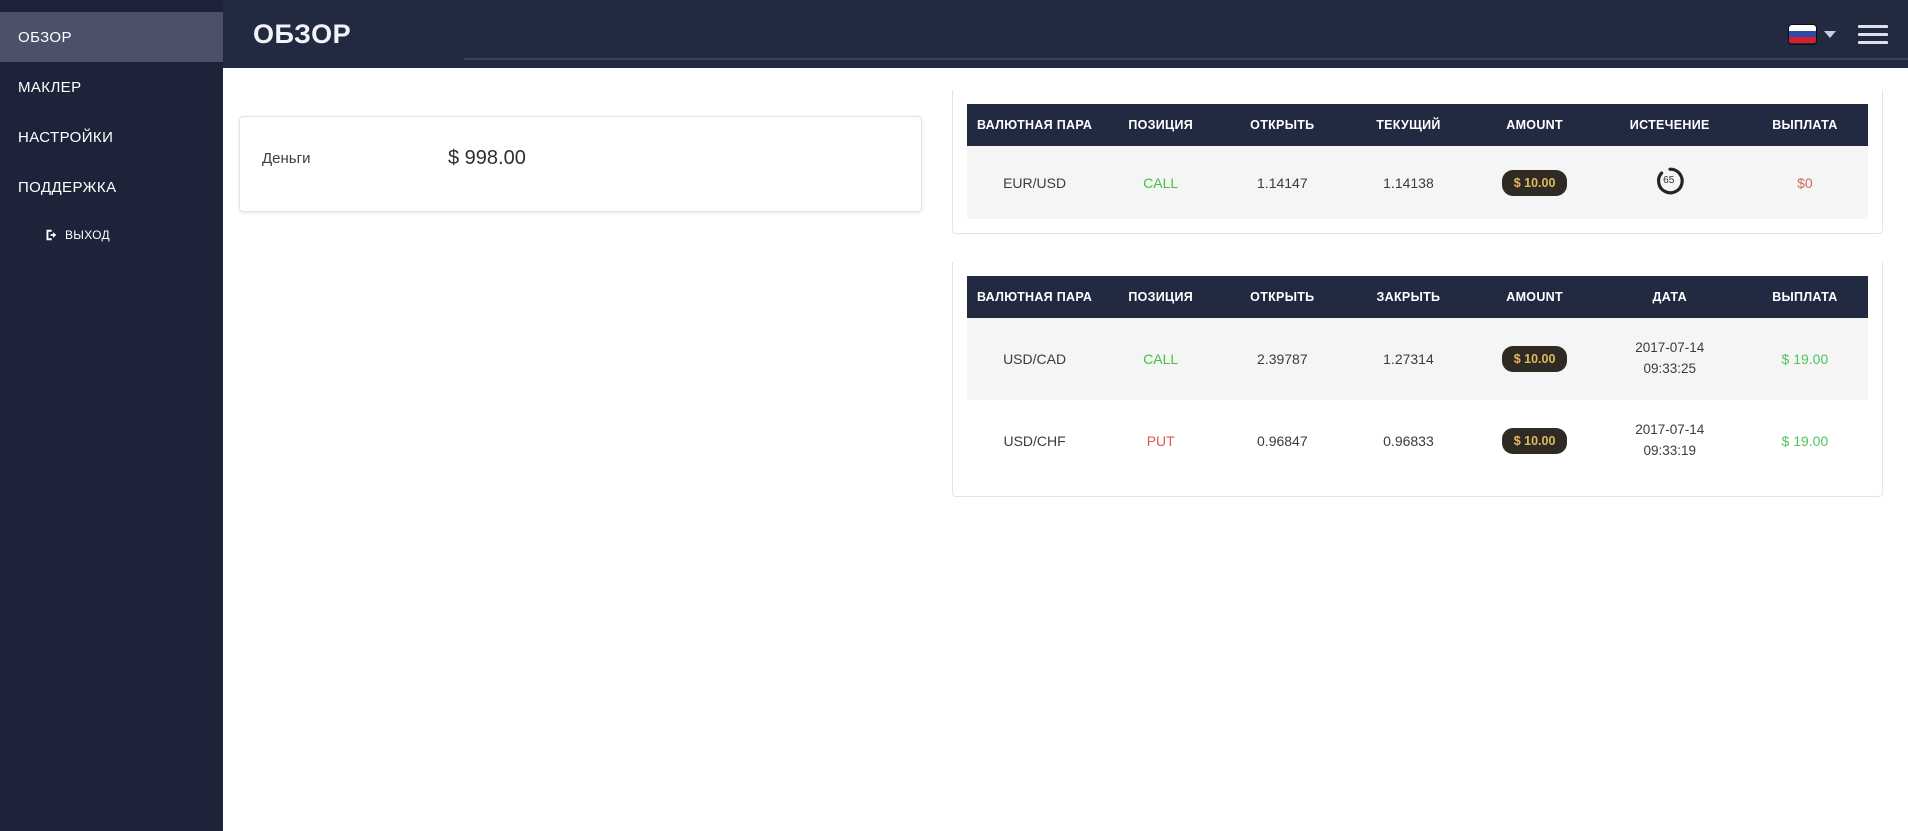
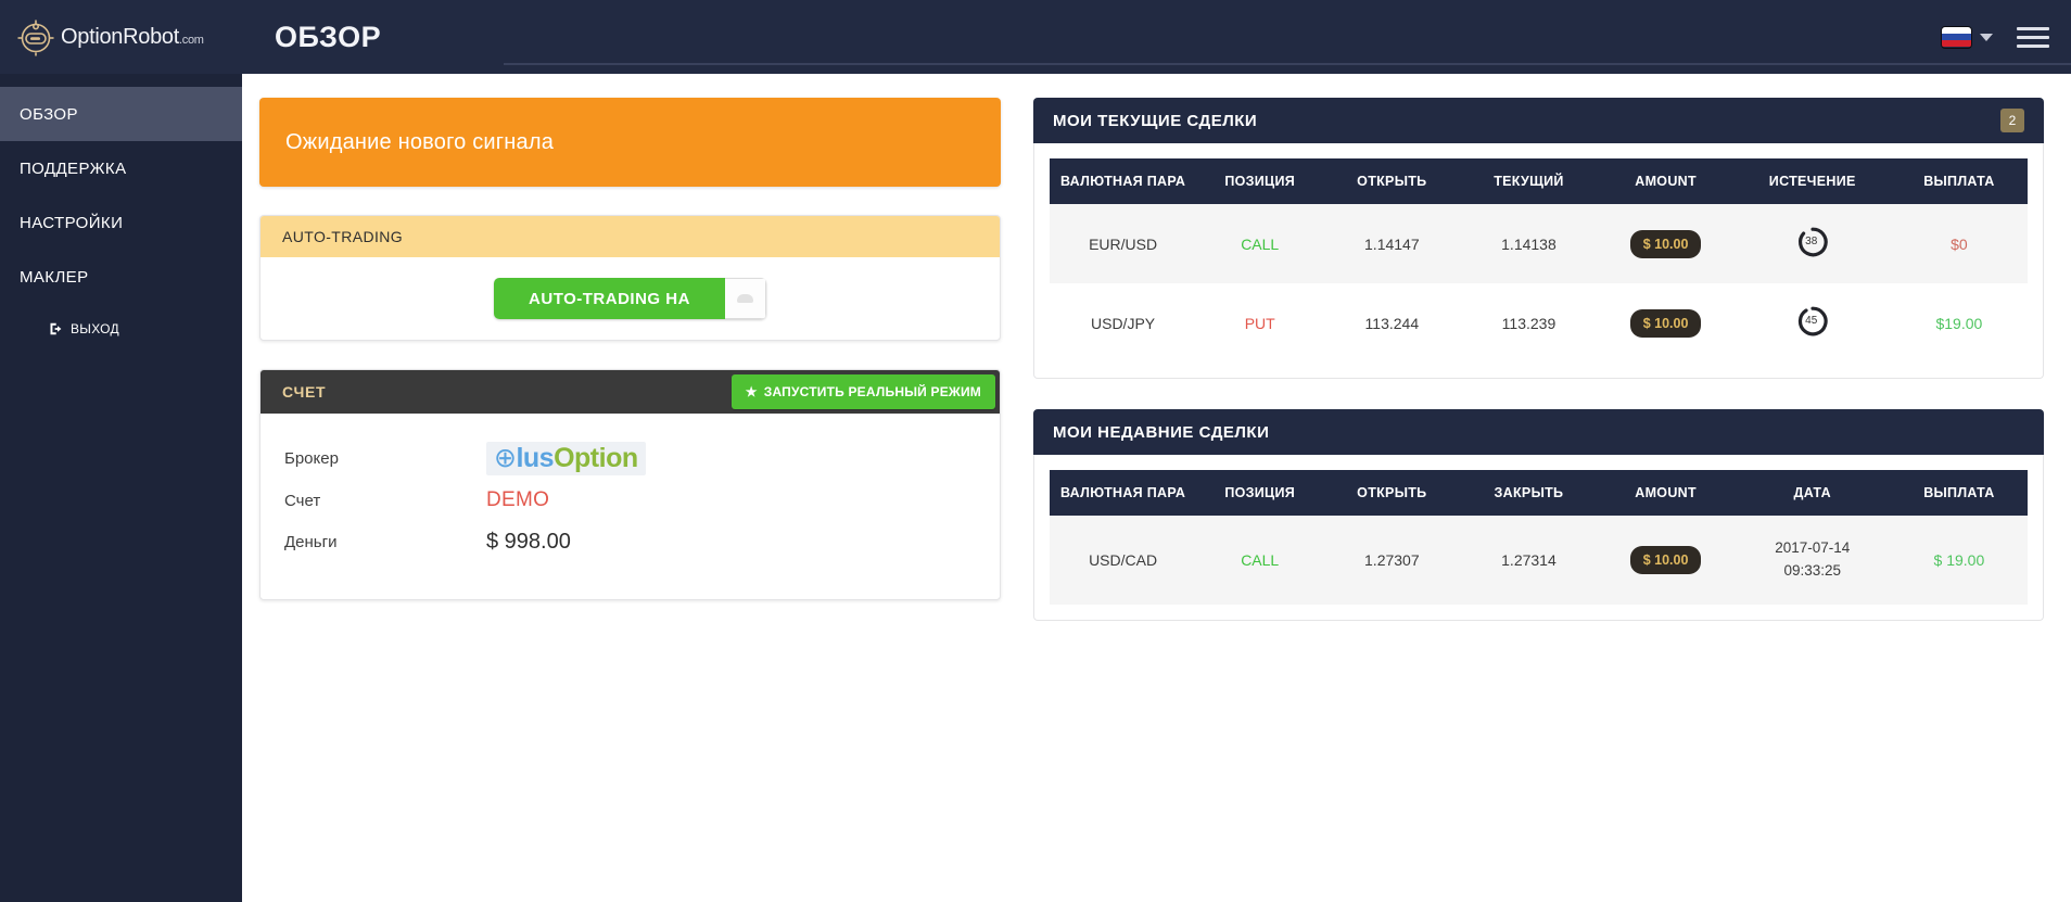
+ OptionRobot.com
  ОБЗОР
- МАКЛЕР
+ ПОДДЕРЖКА
  НАСТРОЙКИ
- ПОДДЕРЖКА
+ МАКЛЕР
  ВЫХОД
  ОБЗОР
+ Ожидание нового сигнала
+ AUTO-TRADING
+ AUTO-TRADING НА
+ СЧЕТ
+ ★
+ ЗАПУСТИТЬ РЕАЛЬНЫЙ РЕЖИМ
+ Брокер
+ ⊕
+ lus
+ Option
+ Счет
+ DEMO
  Деньги
  $ 998.00
+ МОИ ТЕКУЩИЕ СДЕЛКИ
+ 2
  ВАЛЮТНАЯ ПАРА	ПОЗИЦИЯ	ОТКРЫТЬ	ТЕКУЩИЙ	AMOUNT	ИСТЕЧЕНИЕ	ВЫПЛАТА
- EUR/USD	CALL	1.14147	1.14138	$ 10.00	65	$0
+ EUR/USD	CALL	1.14147	1.14138	$ 10.00	38	$0
+ USD/JPY	PUT	113.244	113.239	$ 10.00	45	$19.00
+ МОИ НЕДАВНИЕ СДЕЛКИ
  ВАЛЮТНАЯ ПАРА	ПОЗИЦИЯ	ОТКРЫТЬ	ЗАКРЫТЬ	AMOUNT	ДАТА	ВЫПЛАТА
- USD/CAD	CALL	2.39787	1.27314	$ 10.00	2017-07-1409:33:25	$ 19.00
+ USD/CAD	CALL	1.27307	1.27314	$ 10.00	2017-07-1409:33:25	$ 19.00
- USD/CHF	PUT	0.96847	0.96833	$ 10.00	2017-07-1409:33:19	$ 19.00
